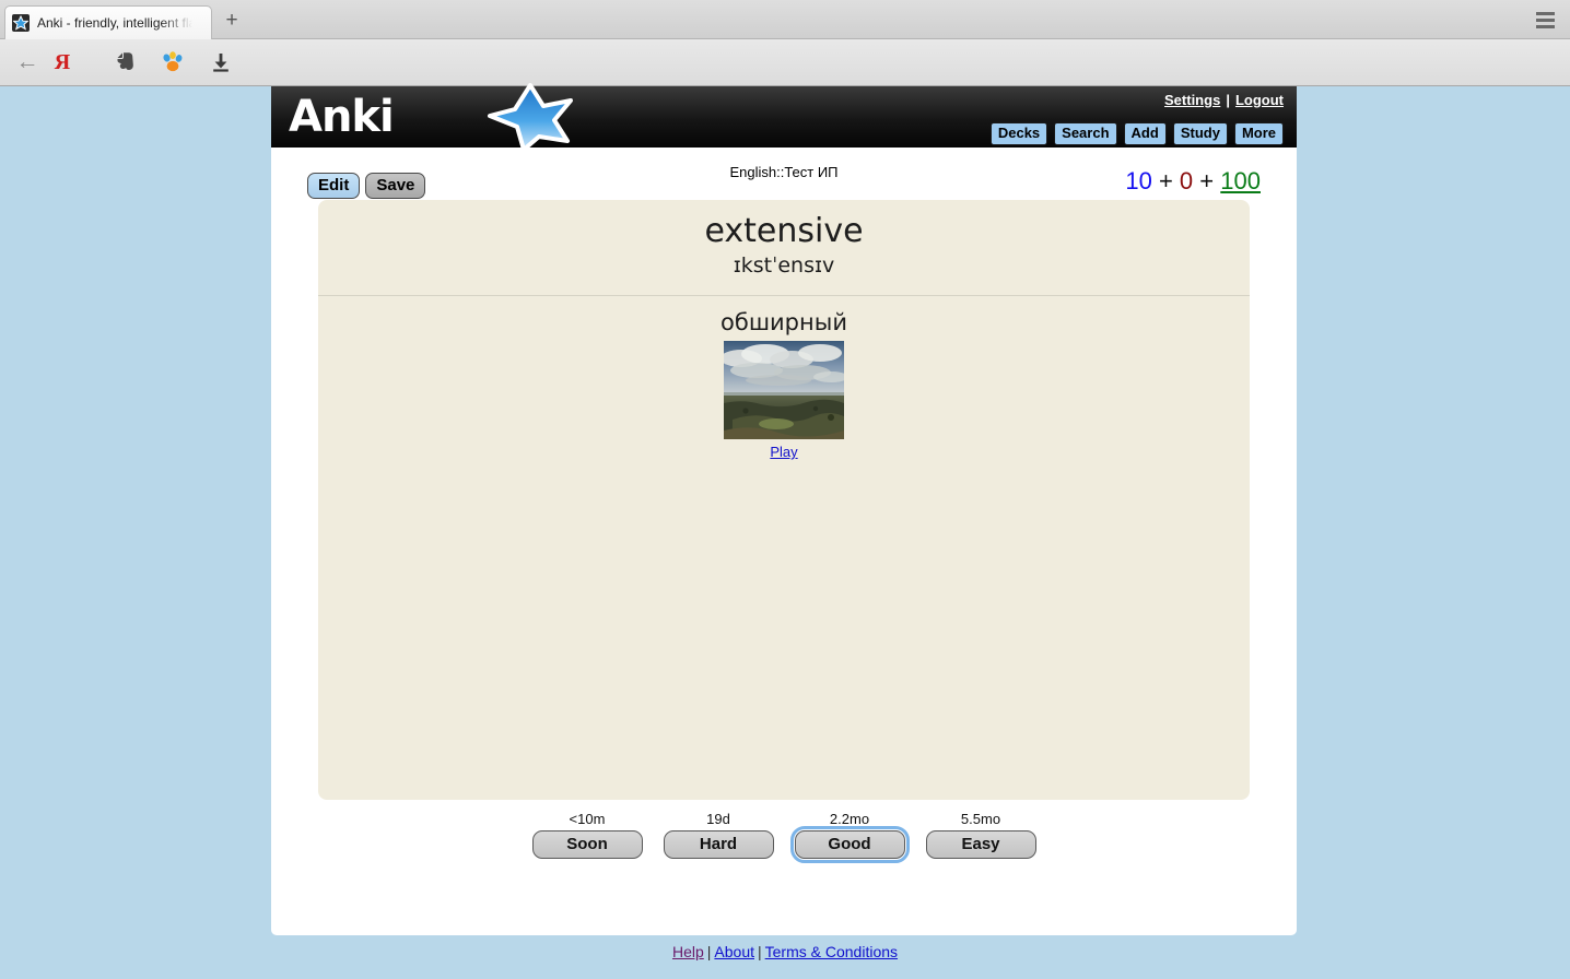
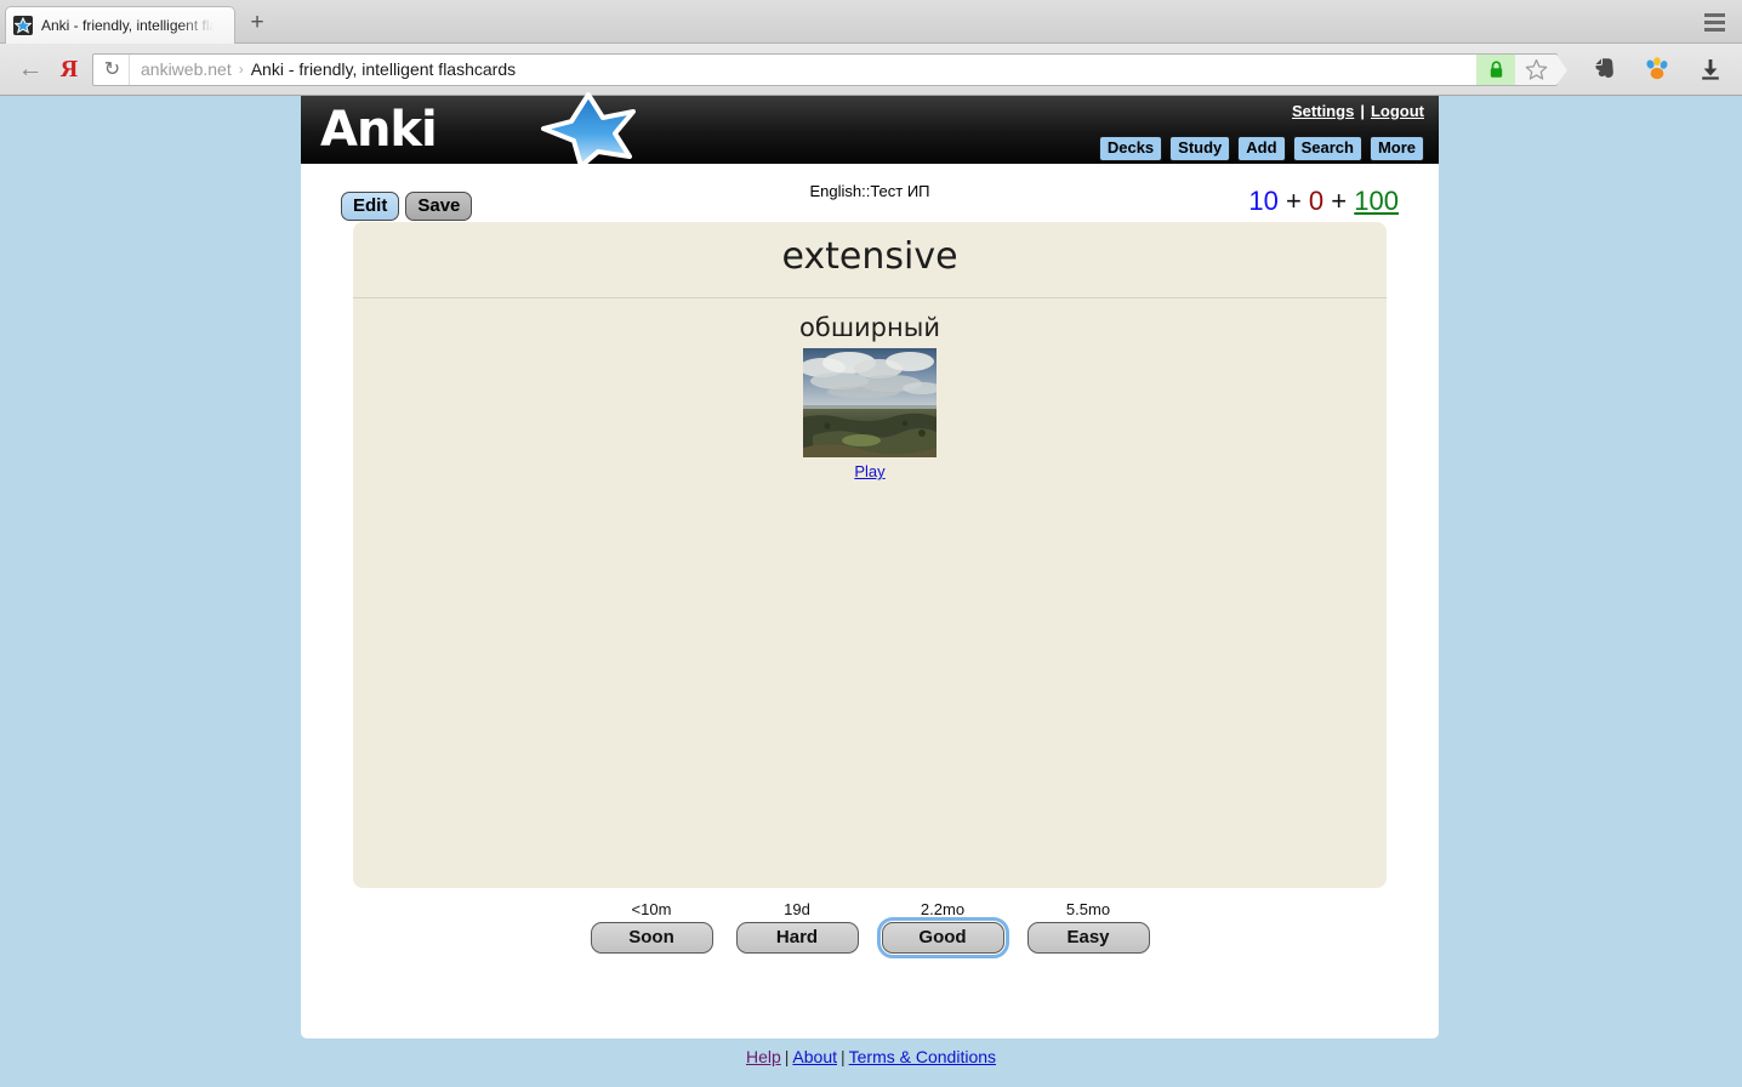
  Anki - friendly, intelligent fla
  +
  ←
  Я
+ ↻
+ ankiweb.net
+ ›
+ Anki - friendly, intelligent flashcards
  Anki
  Settings | Logout
  Decks
- Search
+ Study
  Add
- Study
+ Search
  More
  English::Тест ИП
  Edit
  Save
  10 + 0 + 100
  extensive
- ɪkstˈensɪv
  обширный
  Play
  <10m
  Soon
  19d
  Hard
  2.2mo
  Good
  5.5mo
  Easy
  Help | About | Terms & Conditions
